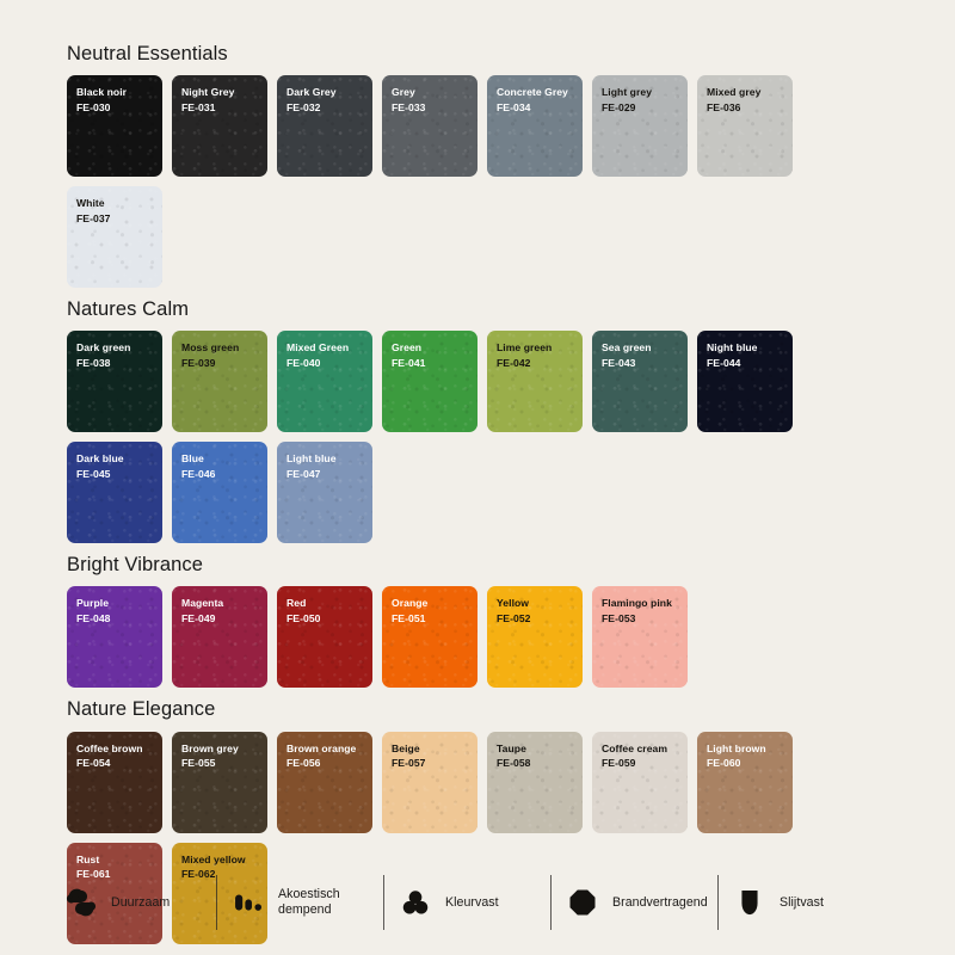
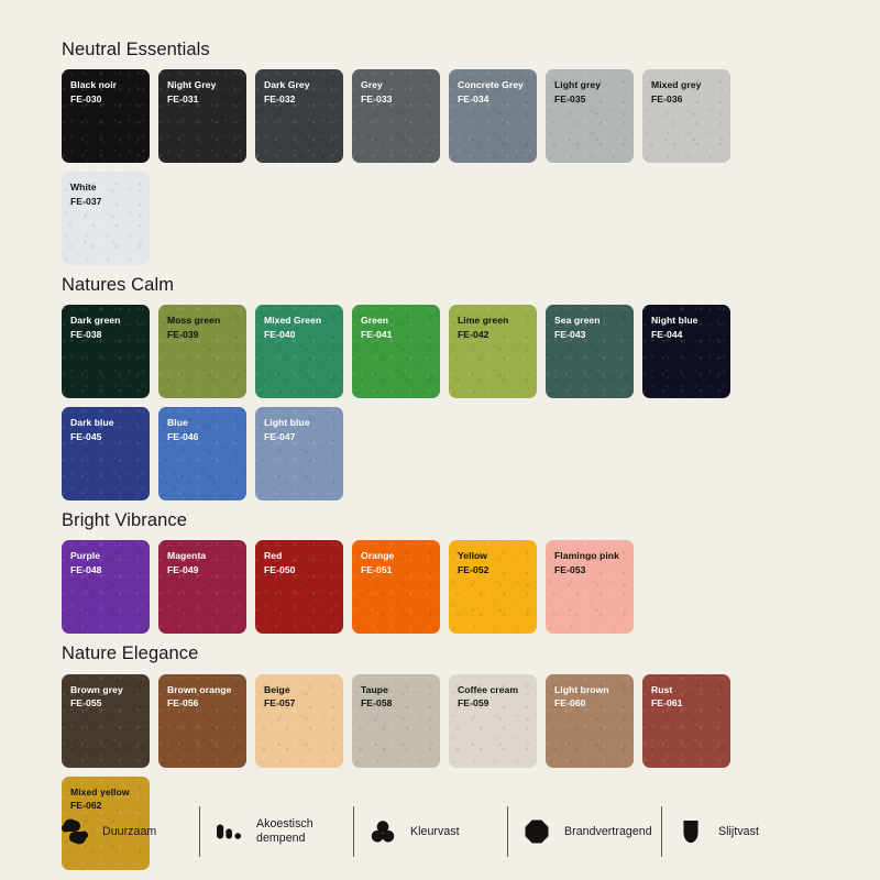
  Neutral Essentials
  Black noir
  FE-030
  Night Grey
  FE-031
  Dark Grey
  FE-032
  Grey
  FE-033
  Concrete Grey
  FE-034
  Light grey
- FE-029
+ FE-035
  Mixed grey
  FE-036
  White
  FE-037
  Natures Calm
  Dark green
  FE-038
  Moss green
  FE-039
  Mixed Green
  FE-040
  Green
  FE-041
  Lime green
  FE-042
  Sea green
  FE-043
  Night blue
  FE-044
  Dark blue
  FE-045
  Blue
  FE-046
  Light blue
  FE-047
  Bright Vibrance
  Purple
  FE-048
  Magenta
  FE-049
  Red
  FE-050
  Orange
  FE-051
  Yellow
  FE-052
  Flamingo pink
  FE-053
  Nature Elegance
- Coffee brown
- FE-054
  Brown grey
  FE-055
  Brown orange
  FE-056
  Beige
  FE-057
  Taupe
  FE-058
  Coffee cream
  FE-059
  Light brown
  FE-060
  Rust
  FE-061
  Mixed yellow
  FE-062
  Duurzaam
  Akoestisch dempend
  Kleurvast
  Brandvertragend
  Slijtvast
